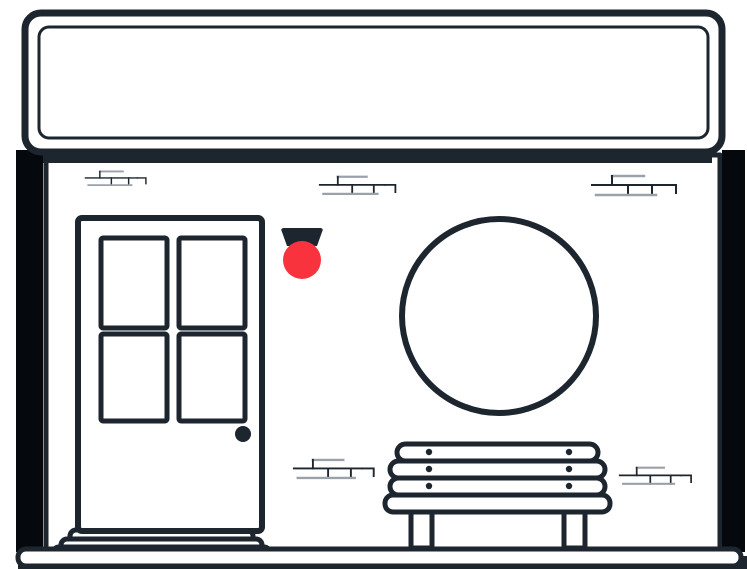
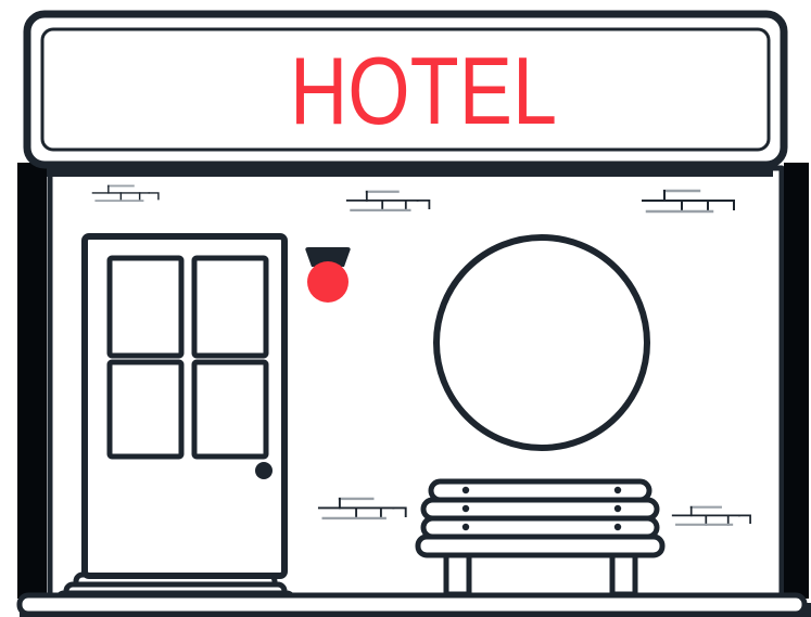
+ HOTEL
